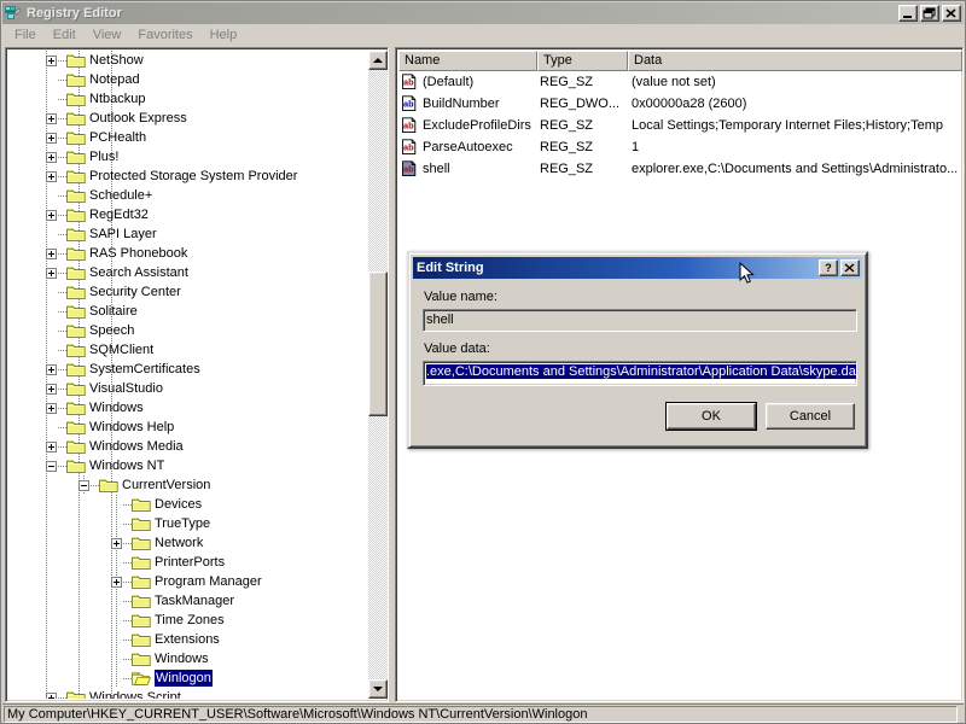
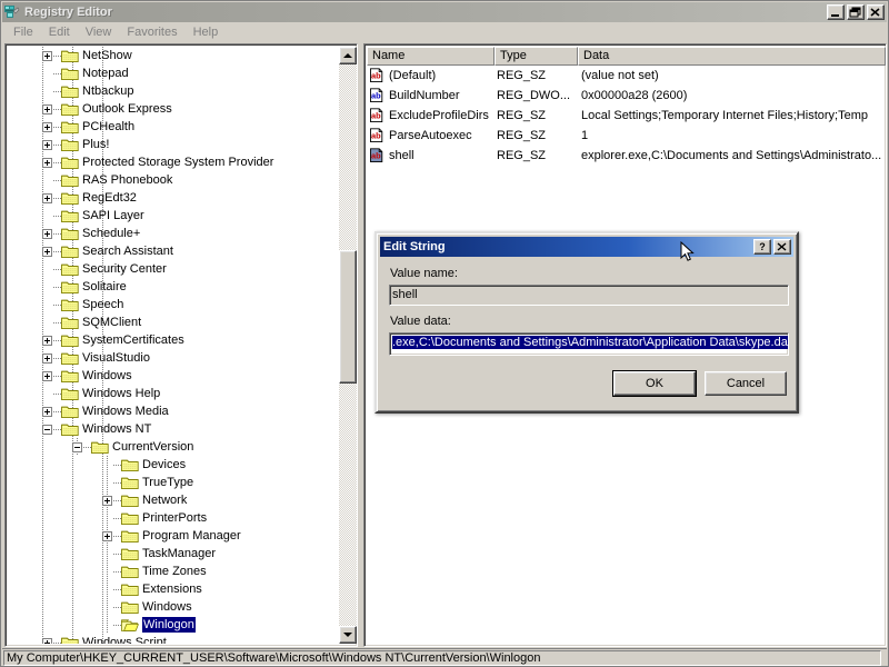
  Registry Editor
  File
  Edit
  View
  Favorites
  Help
  NetShow
  Notepad
  Ntbackup
  Outlook Express
  PCHealth
  Plus!
  Protected Storage System Provider
- Schedule+
+ RAS Phonebook
  RegEdt32
  SAPI Layer
- RAS Phonebook
+ Schedule+
  Search Assistant
  Security Center
  Solitaire
  Speech
  SQMClient
  SystemCertificates
  VisualStudio
  Windows
  Windows Help
  Windows Media
  Windows NT
  CurrentVersion
  Devices
  TrueType
  Network
  PrinterPorts
  Program Manager
  TaskManager
  Time Zones
  Extensions
  Windows
  Winlogon
  Windows Script
  Name
  Type
  Data
  ab
  (Default)
  REG_SZ
  (value not set)
  ab
  BuildNumber
  REG_DWO...
  0x00000a28 (2600)
  ab
  ExcludeProfileDirs
  REG_SZ
  Local Settings;Temporary Internet Files;History;Temp
  ab
  ParseAutoexec
  REG_SZ
  1
  ab
  shell
  REG_SZ
  explorer.exe,C:\Documents and Settings\Administrato...
  Edit String
  ?
  Value name:
  shell
  Value data:
  .exe,C:\Documents and Settings\Administrator\Application Data\skype.da
  OK
  Cancel
  My Computer\HKEY_CURRENT_USER\Software\Microsoft\Windows NT\CurrentVersion\Winlogon
